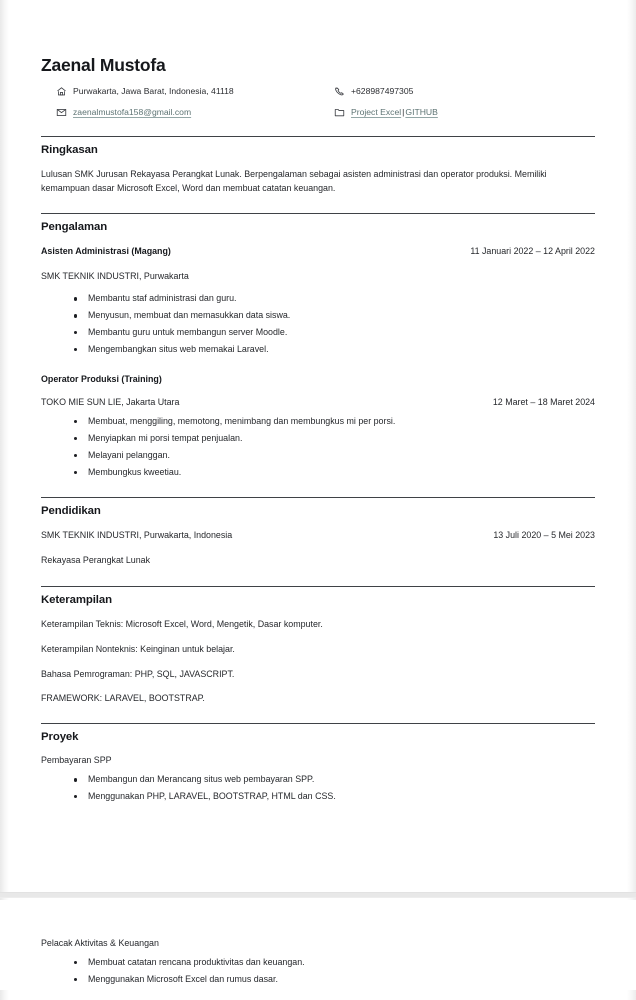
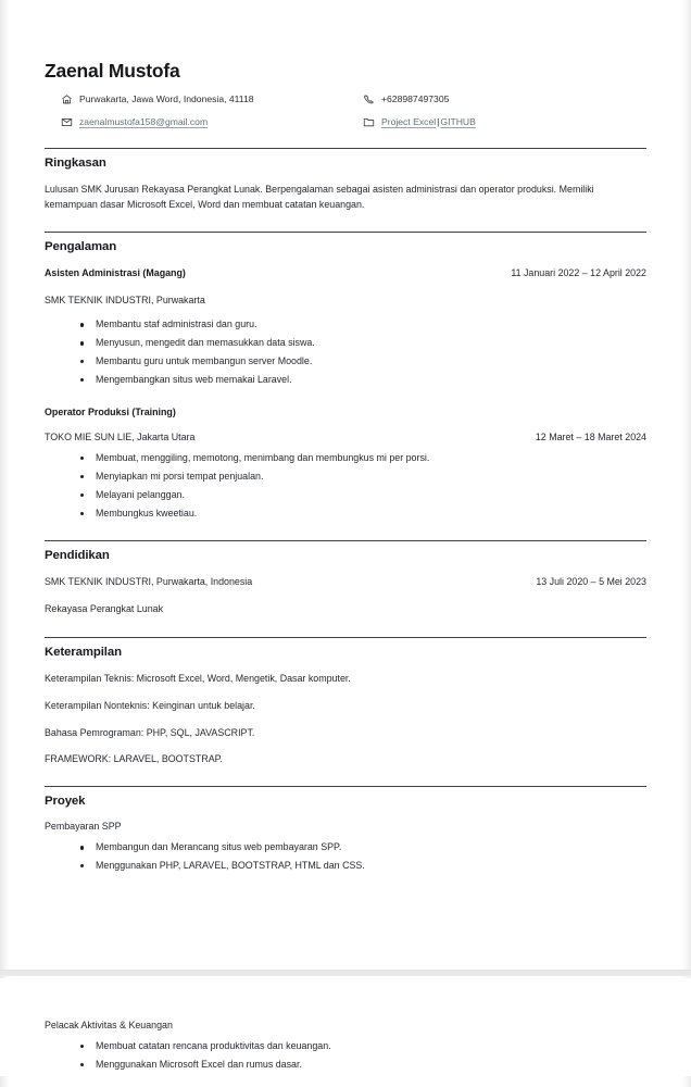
  Zaenal Mustofa
- Purwakarta, Jawa Barat, Indonesia, 41118
+ Purwakarta, Jawa Word, Indonesia, 41118
  +628987497305
  zaenalmustofa158@gmail.com
  Project Excel|GITHUB
  Ringkasan
  Lulusan SMK Jurusan Rekayasa Perangkat Lunak. Berpengalaman sebagai asisten administrasi dan operator produksi. Memiliki kemampuan dasar Microsoft Excel, Word dan membuat catatan keuangan.
  Pengalaman
  Asisten Administrasi (Magang)
  11 Januari 2022 – 12 April 2022
  SMK TEKNIK INDUSTRI, Purwakarta
  Membantu staf administrasi dan guru.
- Menyusun, membuat dan memasukkan data siswa.
+ Menyusun, mengedit dan memasukkan data siswa.
  Membantu guru untuk membangun server Moodle.
  Mengembangkan situs web memakai Laravel.
  Operator Produksi (Training)
  TOKO MIE SUN LIE, Jakarta Utara
  12 Maret – 18 Maret 2024
  Membuat, menggiling, memotong, menimbang dan membungkus mi per porsi.
  Menyiapkan mi porsi tempat penjualan.
  Melayani pelanggan.
  Membungkus kweetiau.
  Pendidikan
  SMK TEKNIK INDUSTRI, Purwakarta, Indonesia
  13 Juli 2020 – 5 Mei 2023
  Rekayasa Perangkat Lunak
  Keterampilan
  Keterampilan Teknis: Microsoft Excel, Word, Mengetik, Dasar komputer.
  Keterampilan Nonteknis: Keinginan untuk belajar.
  Bahasa Pemrograman: PHP, SQL, JAVASCRIPT.
  FRAMEWORK: LARAVEL, BOOTSTRAP.
  Proyek
  Pembayaran SPP
  Membangun dan Merancang situs web pembayaran SPP.
  Menggunakan PHP, LARAVEL, BOOTSTRAP, HTML dan CSS.
  Pelacak Aktivitas & Keuangan
  Membuat catatan rencana produktivitas dan keuangan.
  Menggunakan Microsoft Excel dan rumus dasar.
